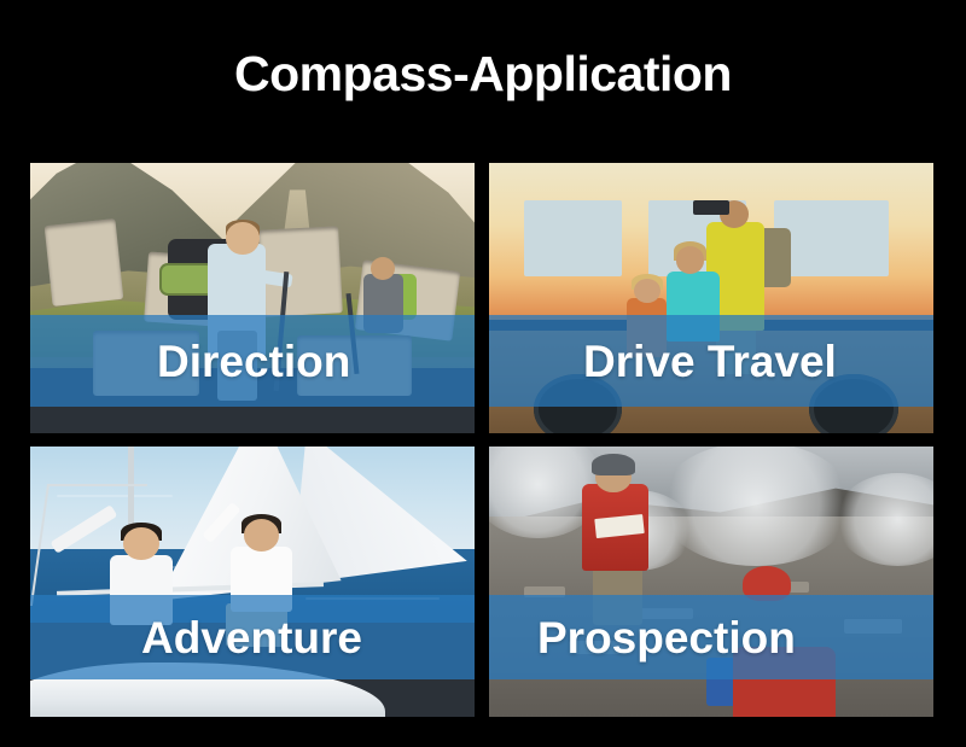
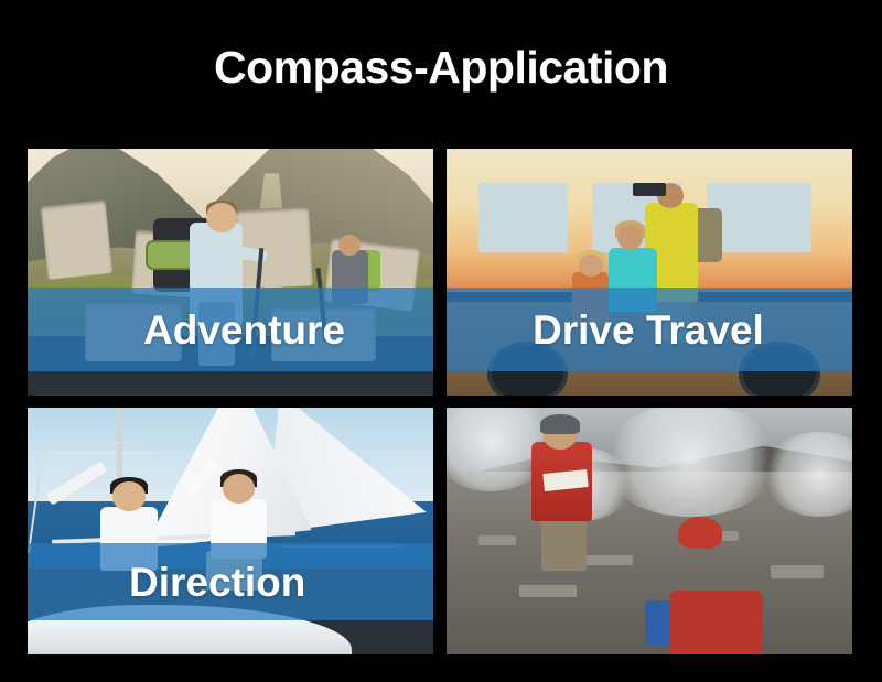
  Compass-Application
- Direction
+ Adventure
  Drive Travel
- Adventure
+ Direction
- Prospection
